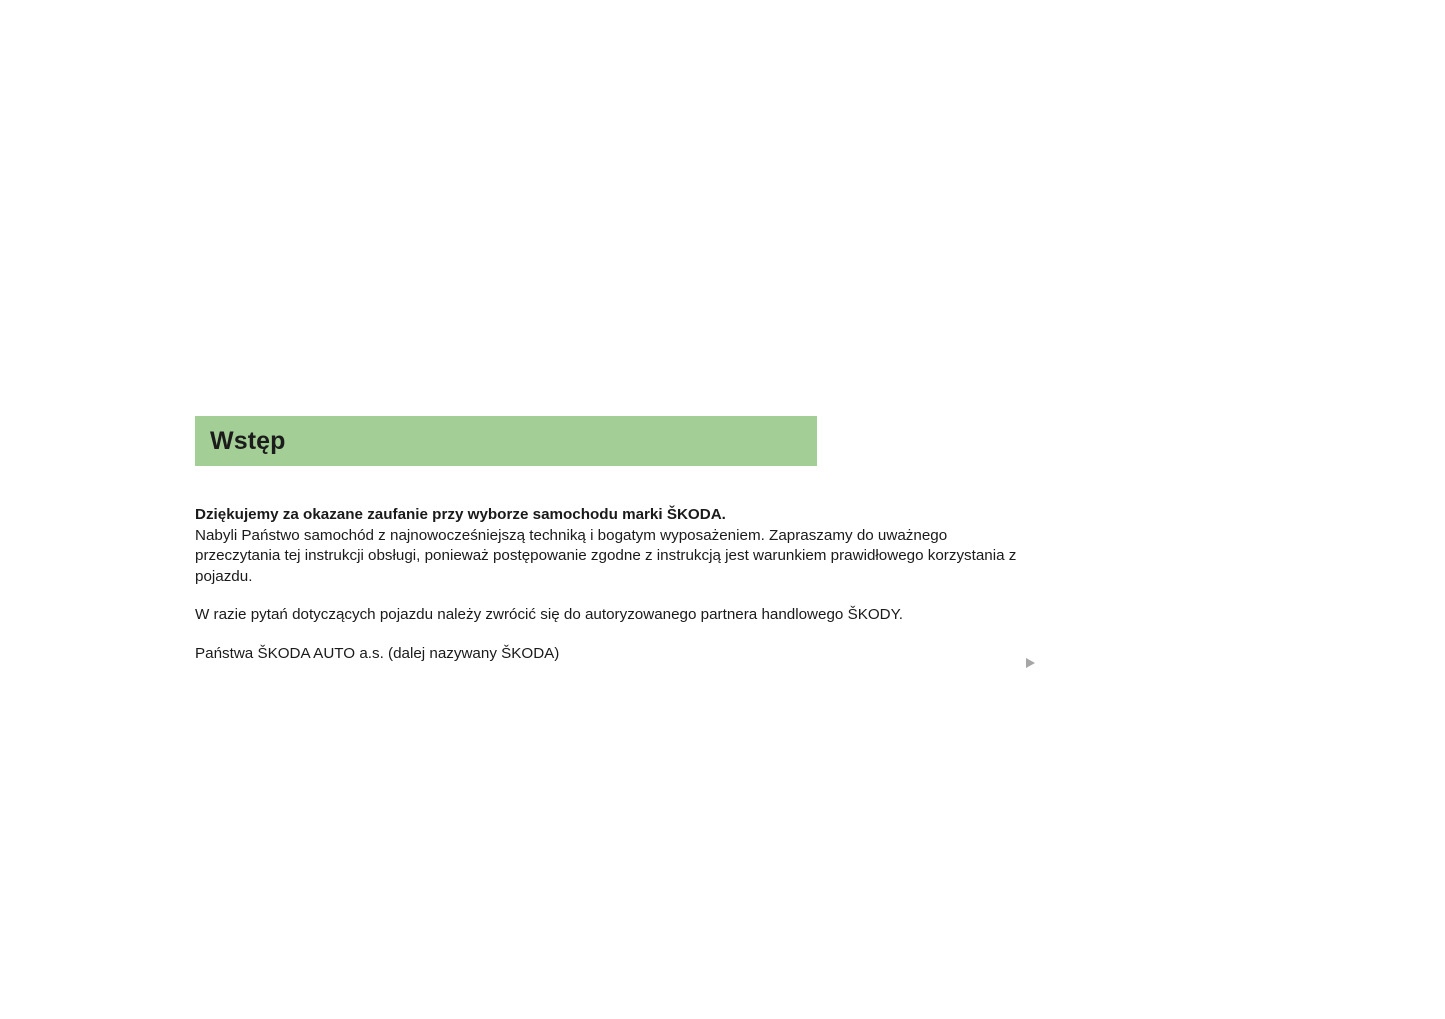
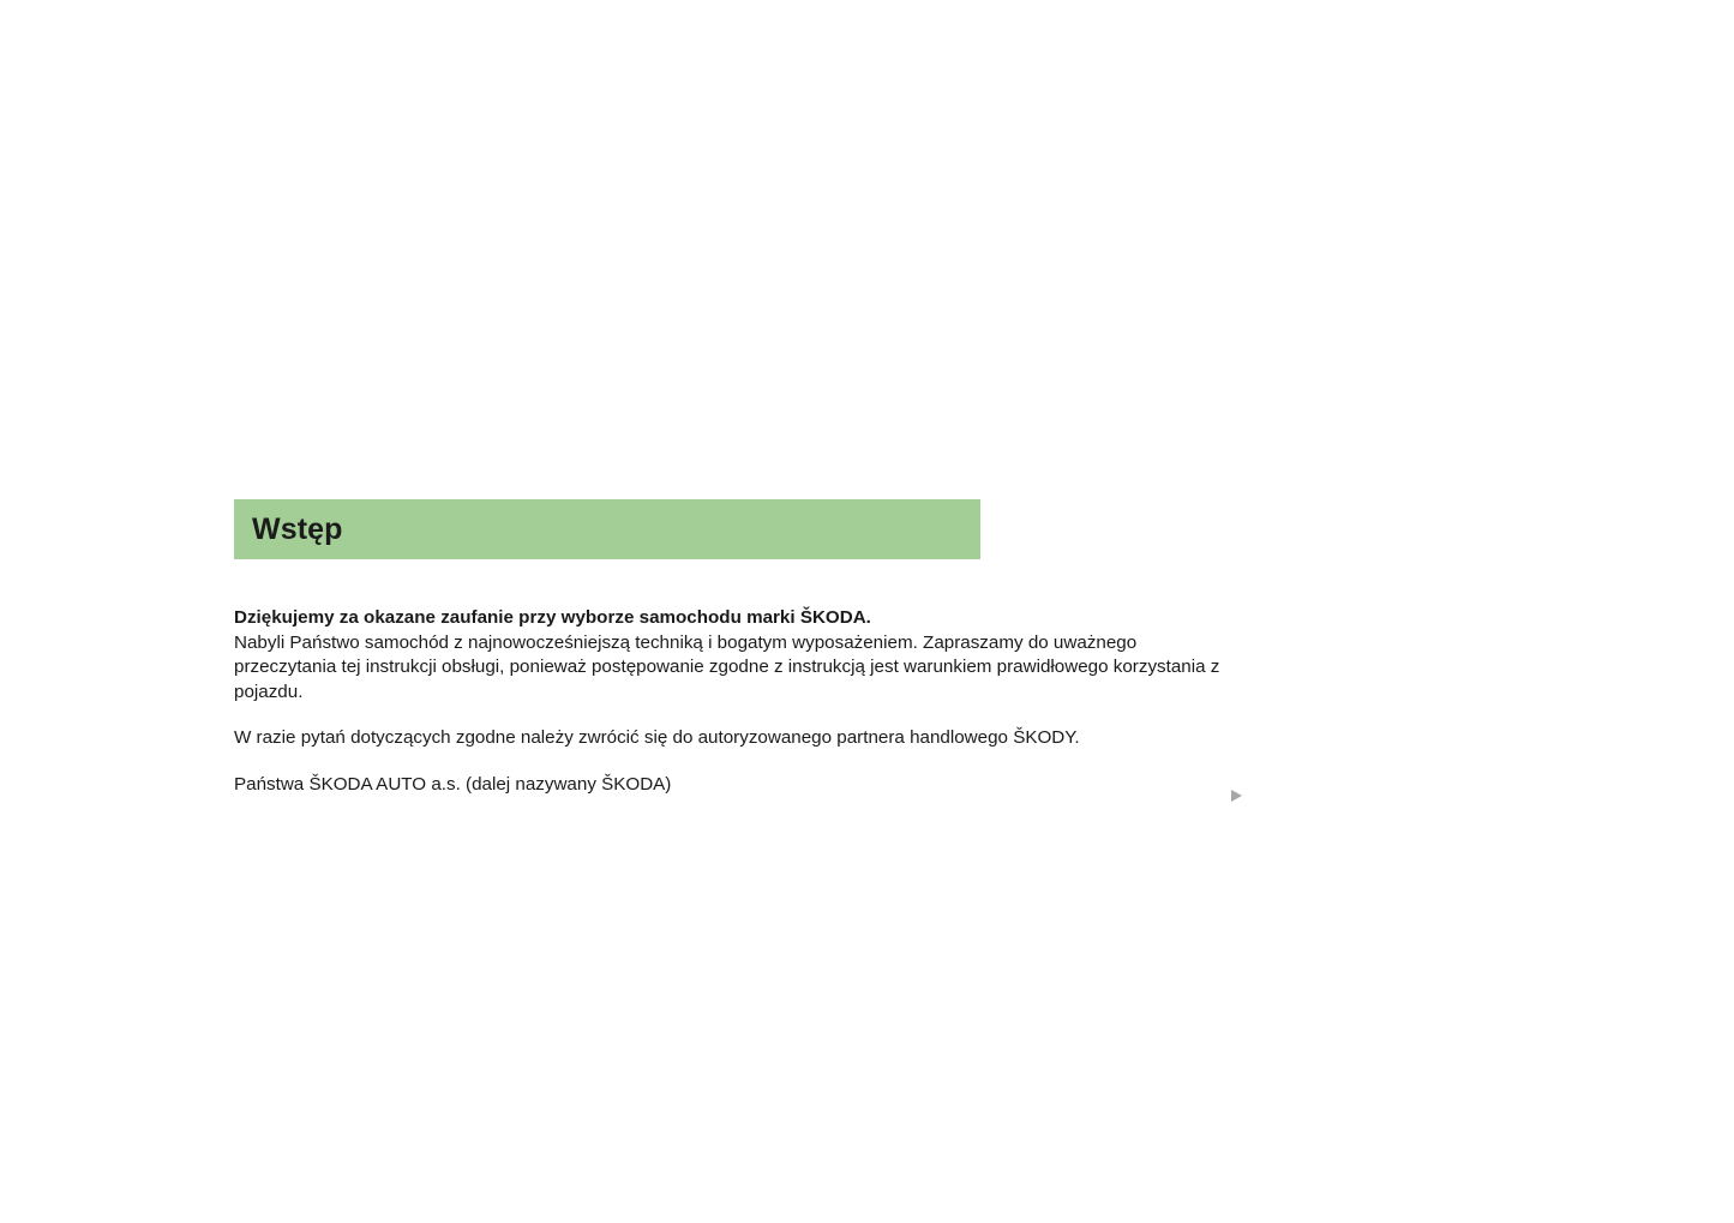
  Wstęp
  Dziękujemy za okazane zaufanie przy wyborze samochodu marki ŠKODA.
  Nabyli Państwo samochód z najnowocześniejszą techniką i bogatym wyposażeniem. Zapraszamy do uważnego przeczytania tej instrukcji obsługi, ponieważ postępowanie zgodne z instrukcją jest warunkiem prawidłowego korzystania z pojazdu.
- W razie pytań dotyczących pojazdu należy zwrócić się do autoryzowanego partnera handlowego ŠKODY.
+ W razie pytań dotyczących zgodne należy zwrócić się do autoryzowanego partnera handlowego ŠKODY.
  Państwa ŠKODA AUTO a.s. (dalej nazywany ŠKODA)
